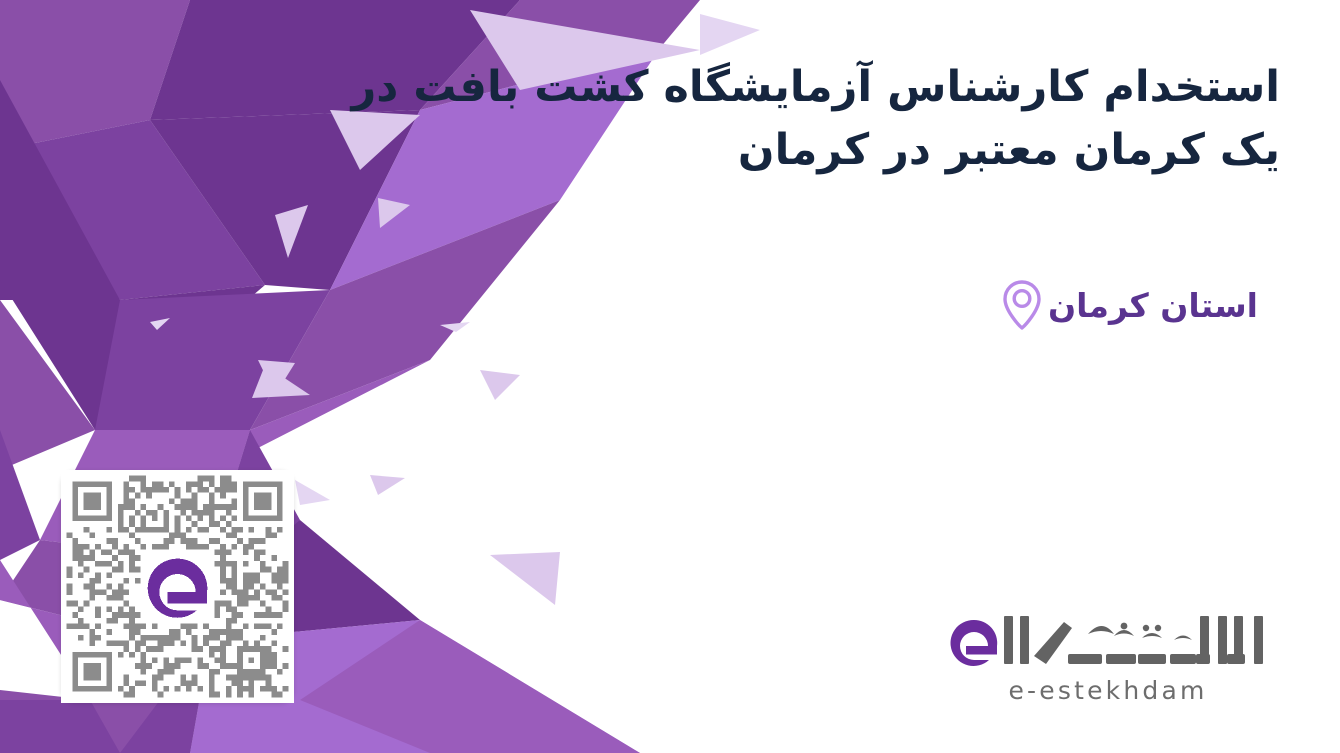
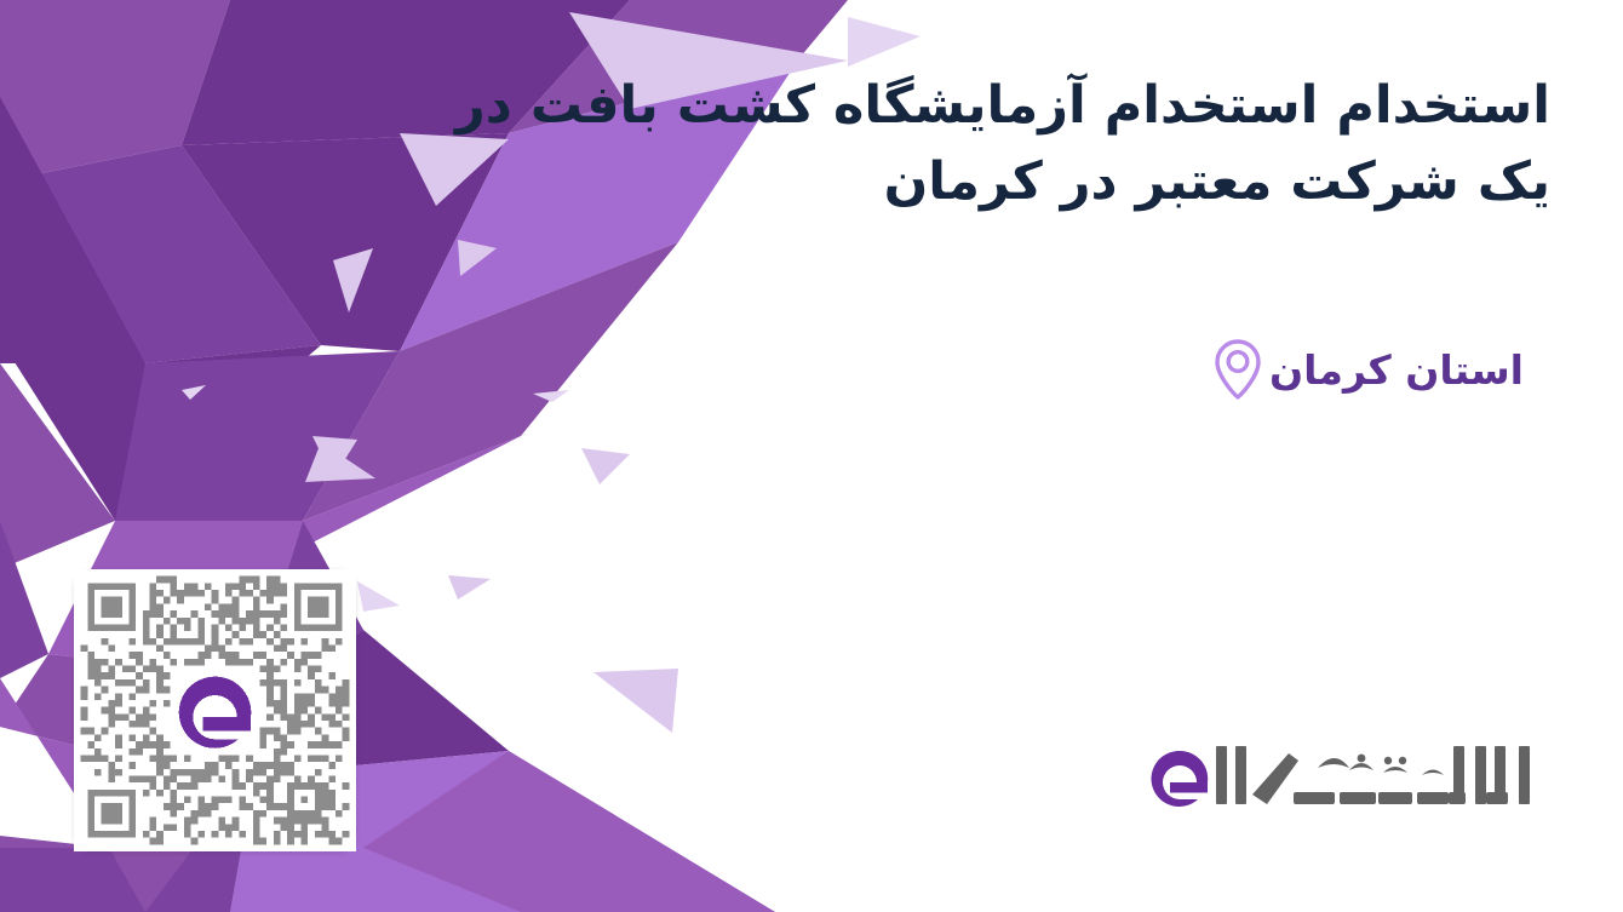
- استخدام کارشناس آزمایشگاه کشت بافت در
+ استخدام استخدام آزمایشگاه کشت بافت در
- یک کرمان معتبر در کرمان
+ یک شرکت معتبر در کرمان
  استان کرمان
- e-estekhdam
